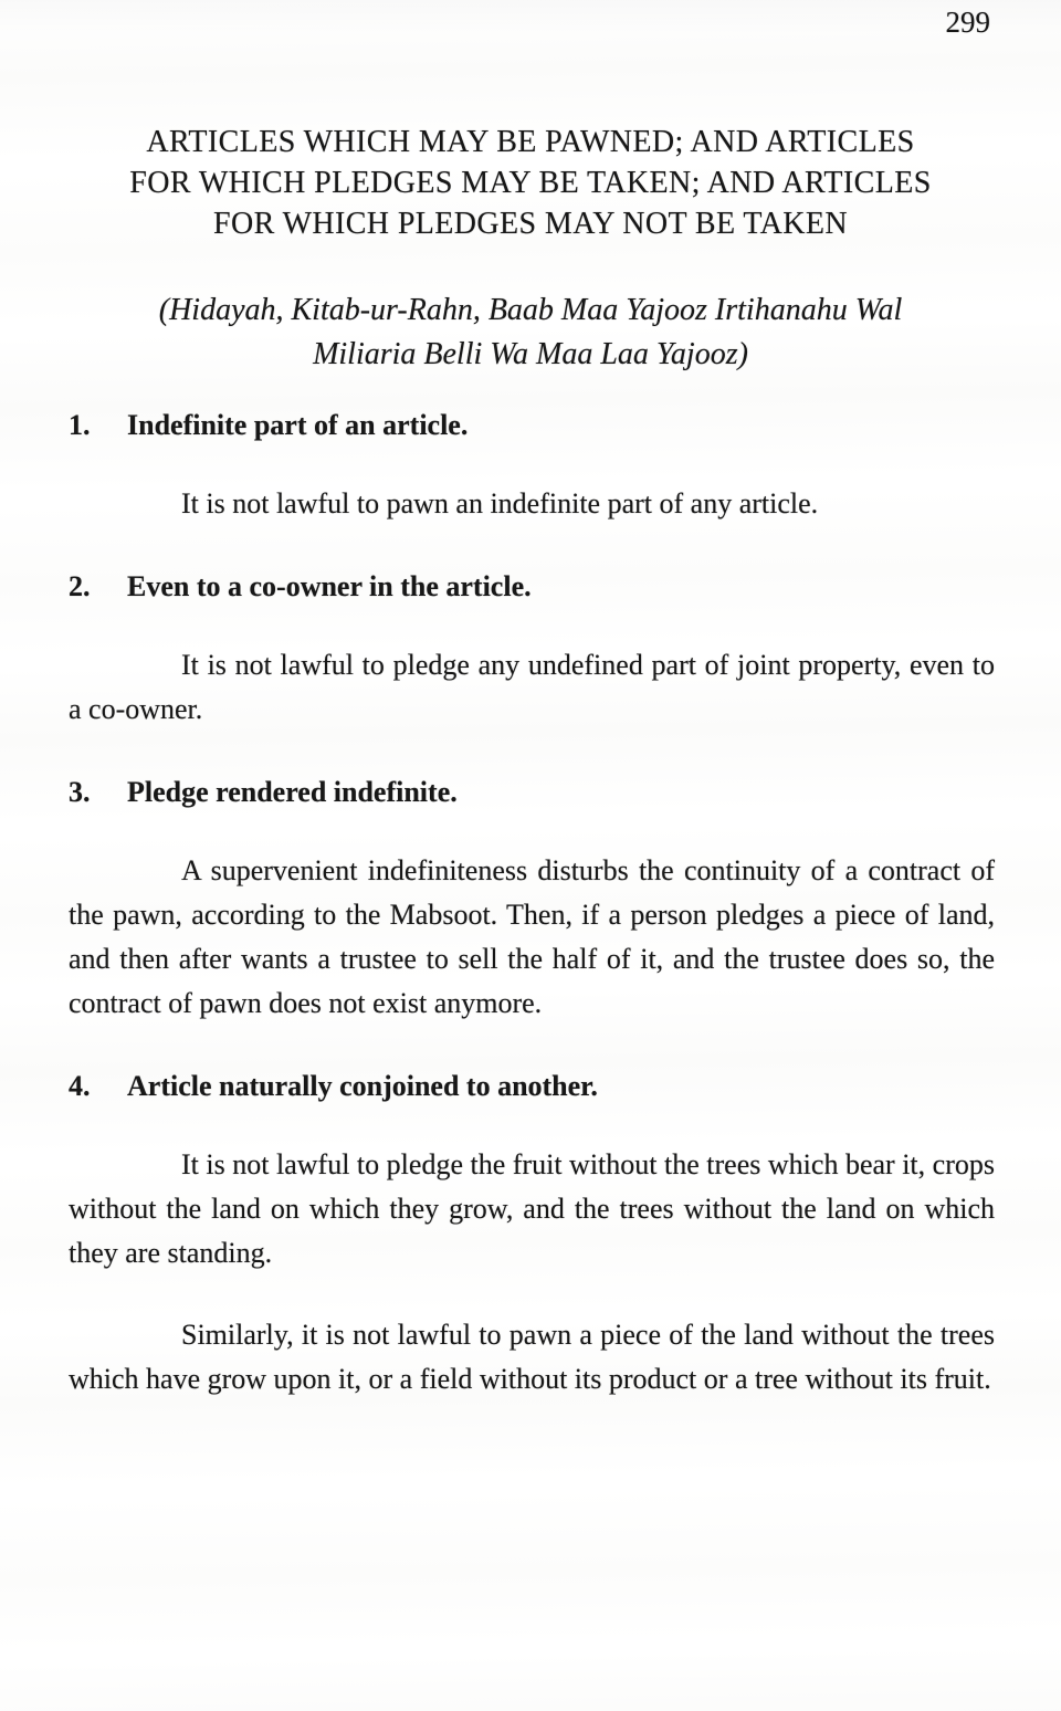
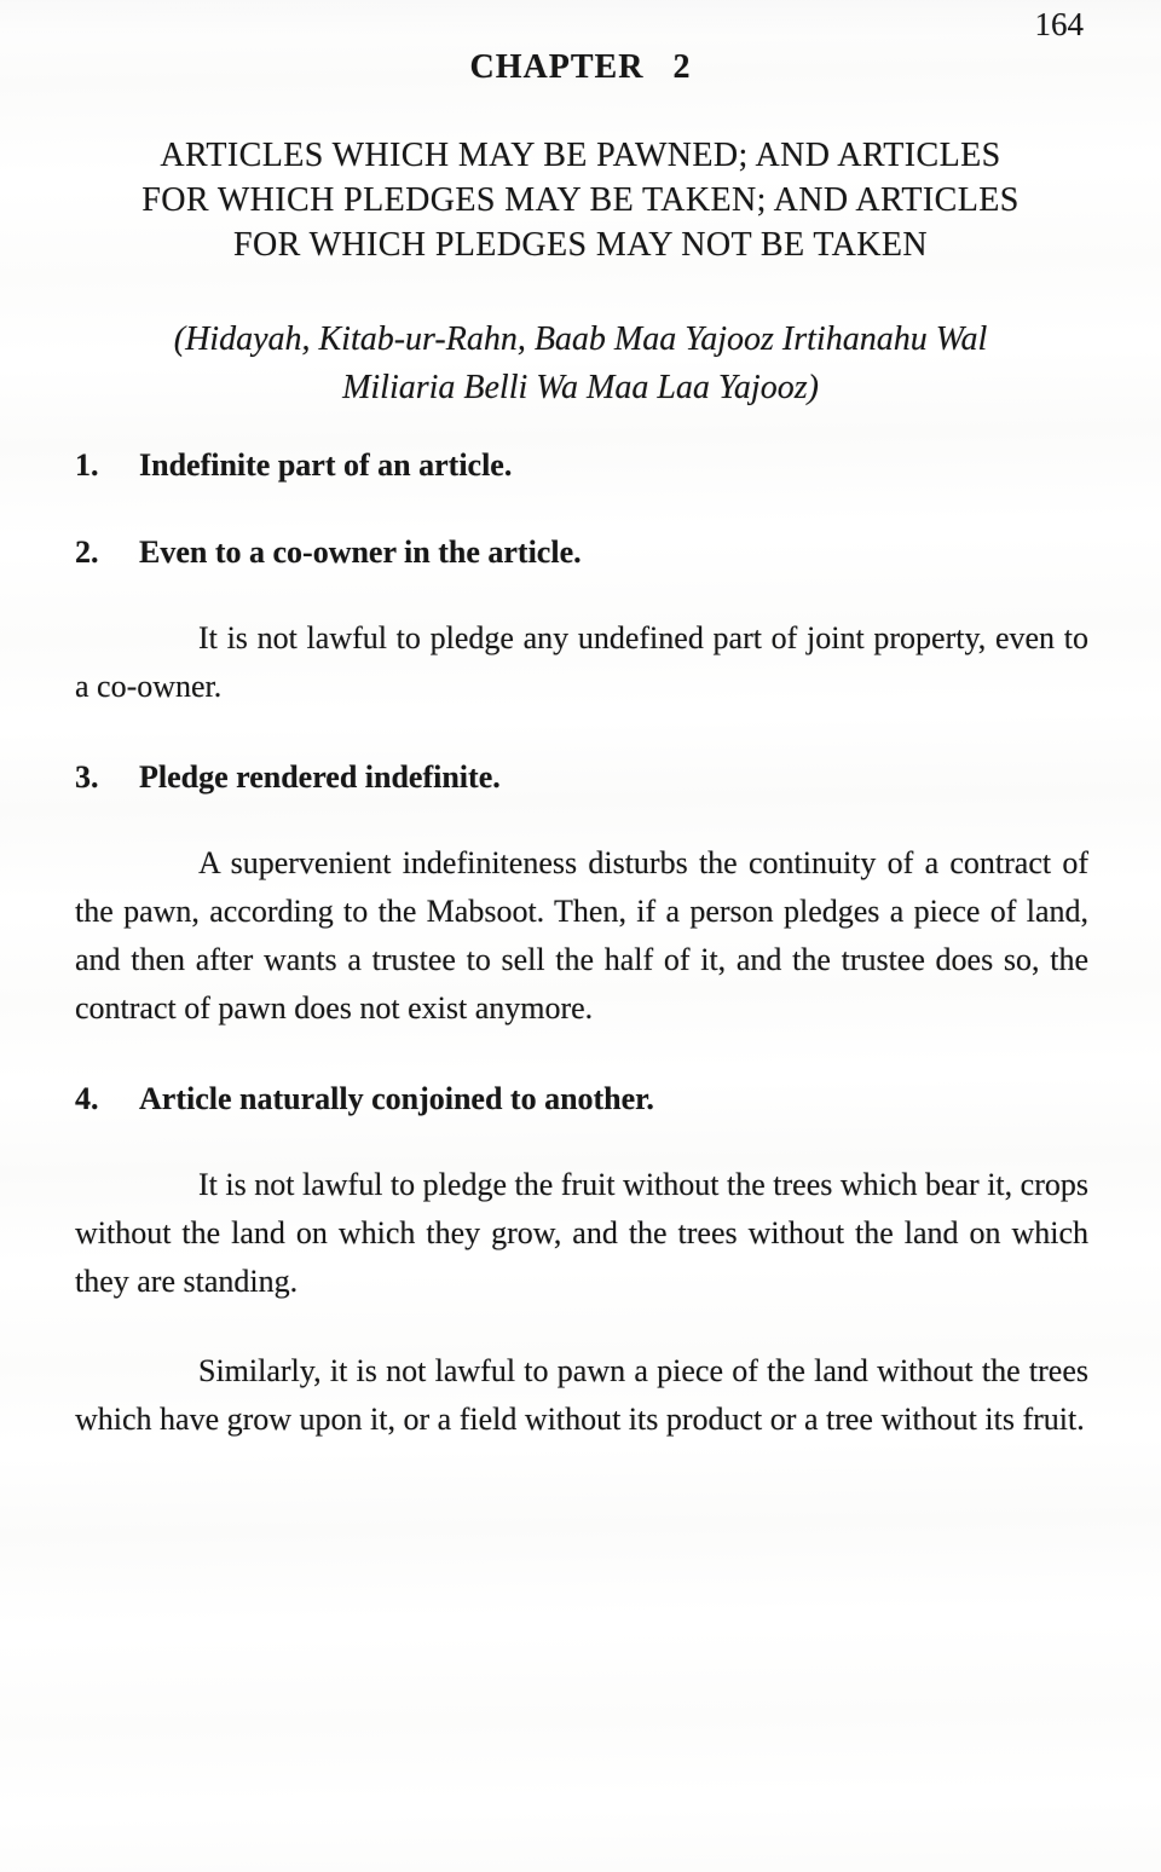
- 299
+ 164
+ CHAPTER 2
  ARTICLES WHICH MAY BE PAWNED; AND ARTICLES
  FOR WHICH PLEDGES MAY BE TAKEN; AND ARTICLES
  FOR WHICH PLEDGES MAY NOT BE TAKEN
  (Hidayah, Kitab-ur-Rahn, Baab Maa Yajooz Irtihanahu Wal
  Miliaria Belli Wa Maa Laa Yajooz)
  1.
  Indefinite part of an article.
- It is not lawful to pawn an indefinite part of any article.
  2.
  Even to a co-owner in the article.
  It is not lawful to pledge any undefined part of joint property, even to a co-owner.
  3.
  Pledge rendered indefinite.
  A supervenient indefiniteness disturbs the continuity of a contract of the pawn, according to the Mabsoot. Then, if a person pledges a piece of land, and then after wants a trustee to sell the half of it, and the trustee does so, the contract of pawn does not exist anymore.
  4.
  Article naturally conjoined to another.
  It is not lawful to pledge the fruit without the trees which bear it, crops without the land on which they grow, and the trees without the land on which they are standing.
  Similarly, it is not lawful to pawn a piece of the land without the trees which have grow upon it, or a field without its product or a tree without its fruit.
